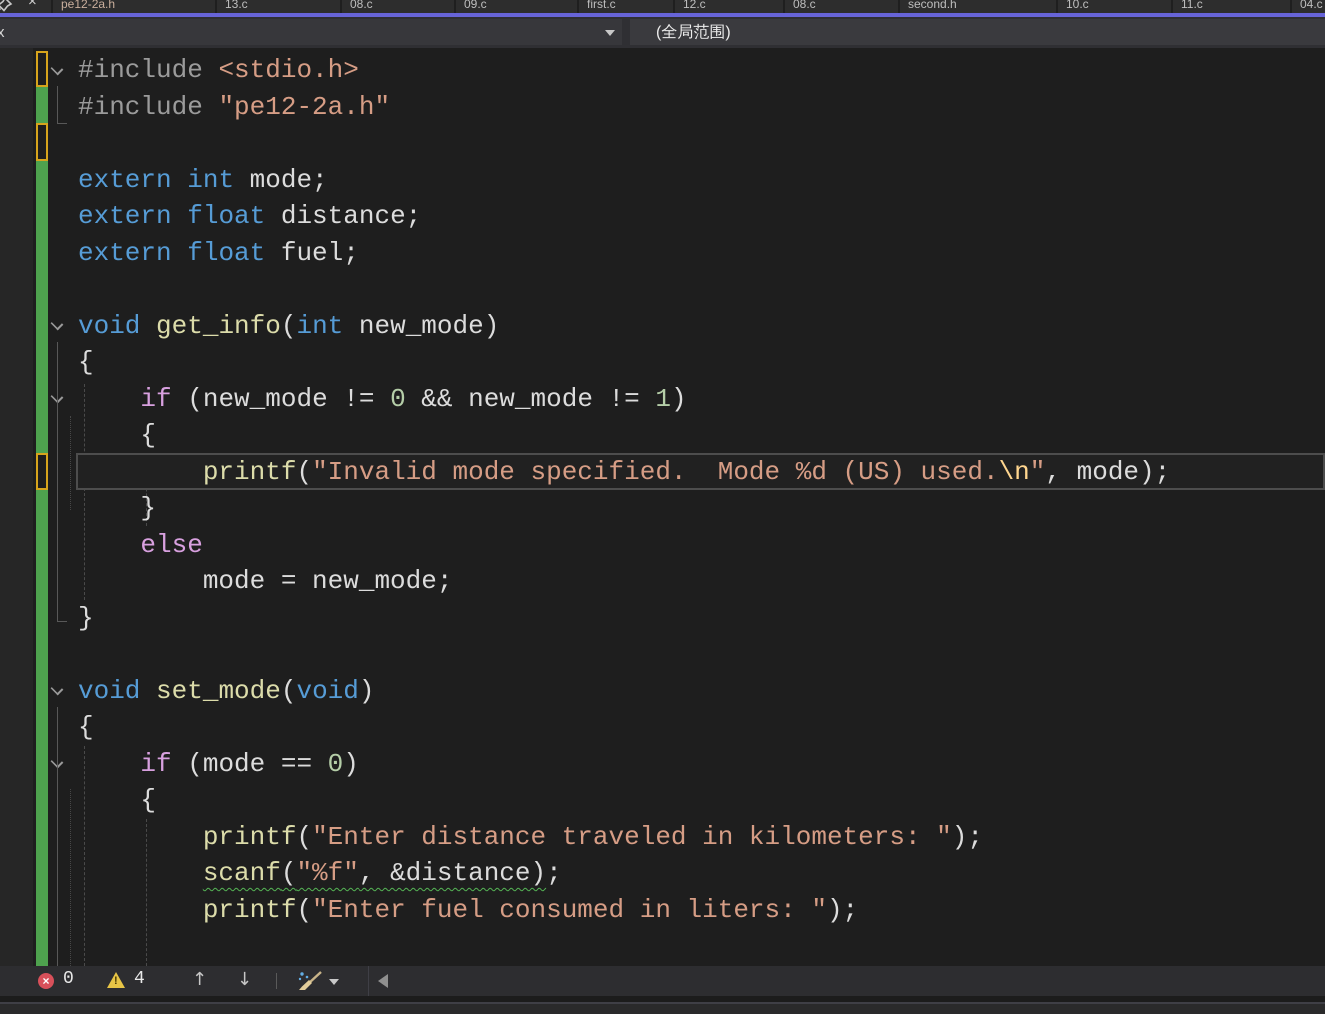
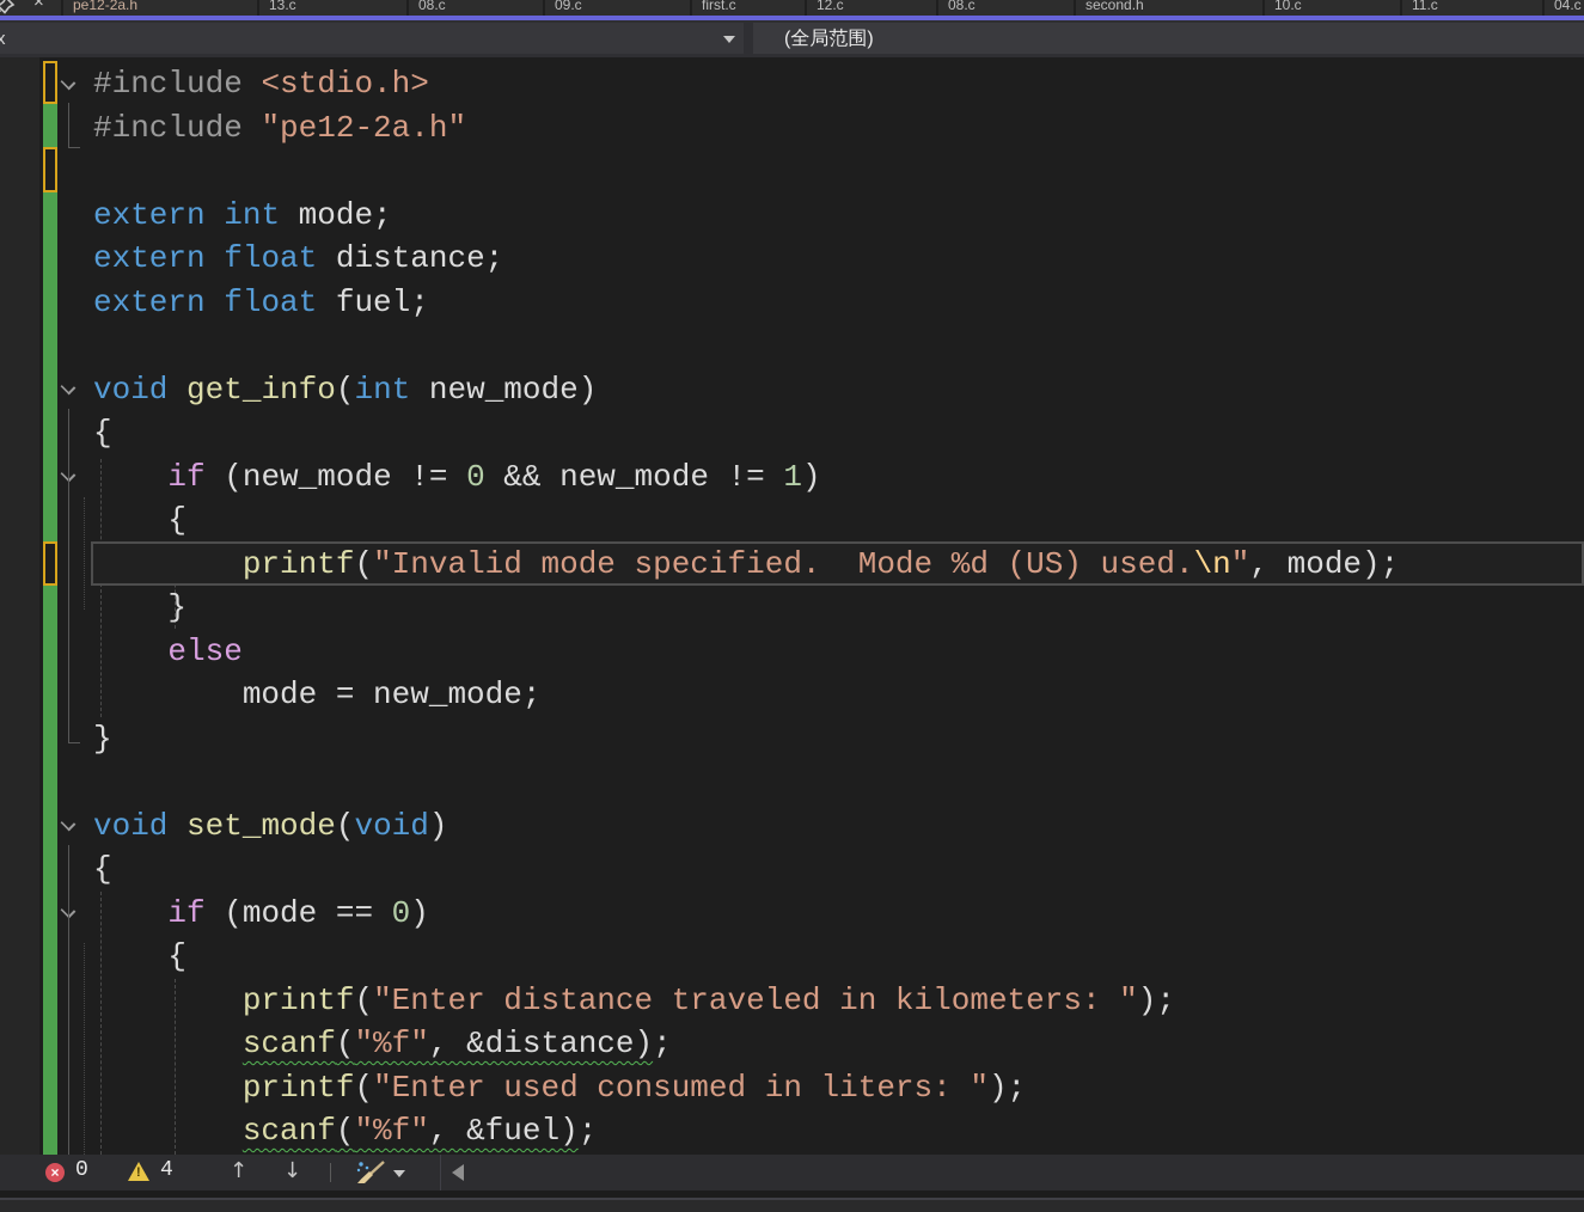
  ×
  pe12-2a.h
  13.c
  08.c
  09.c
  first.c
  12.c
  08.c
  second.h
  10.c
  11.c
  04.c
  x
  (全局范围)
  #include <stdio.h>
  #include "pe12-2a.h"
  extern int mode;
  extern float distance;
  extern float fuel;
  void get_info(int new_mode)
  {
  if (new_mode != 0 && new_mode != 1)
  {
  printf("Invalid mode specified. Mode %d (US) used.\n", mode);
  }
  else
  mode = new_mode;
  }
  void set_mode(void)
  {
  if (mode == 0)
  {
  printf("Enter distance traveled in kilometers: ");
  scanf("%f", &distance);
- printf("Enter fuel consumed in liters: ");
+ printf("Enter used consumed in liters: ");
+ scanf("%f", &fuel);
  ×
  0
  !
  4
  ↑
  ↓
